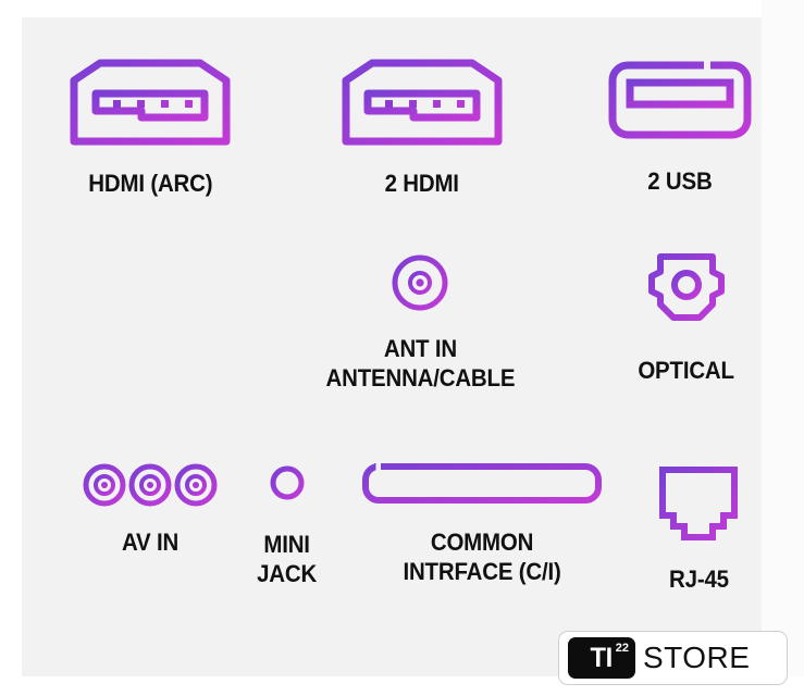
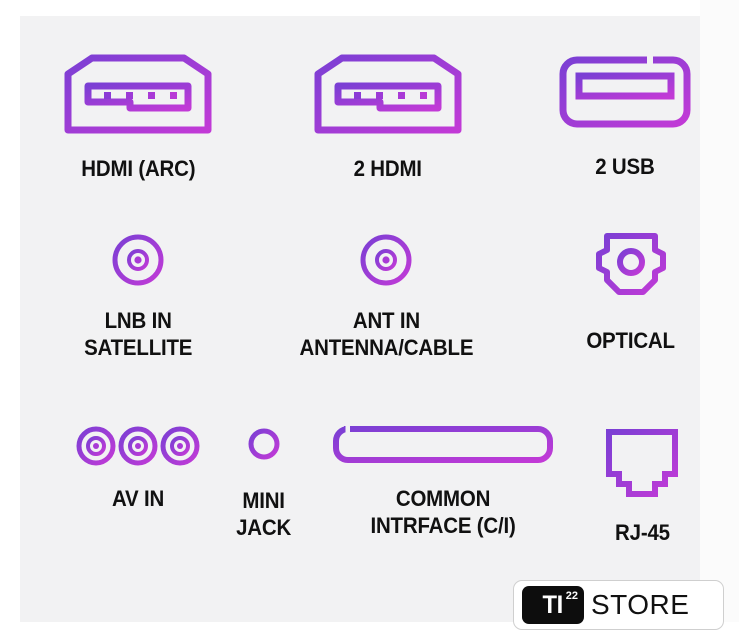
  HDMI (ARC)
  2 HDMI
  2 USB
+ LNB IN
+ SATELLITE
  ANT IN
  ANTENNA/CABLE
  OPTICAL
  AV IN
  MINI
  JACK
  COMMON
  INTRFACE (C/I)
  RJ-45
  TI
  22
  STORE
